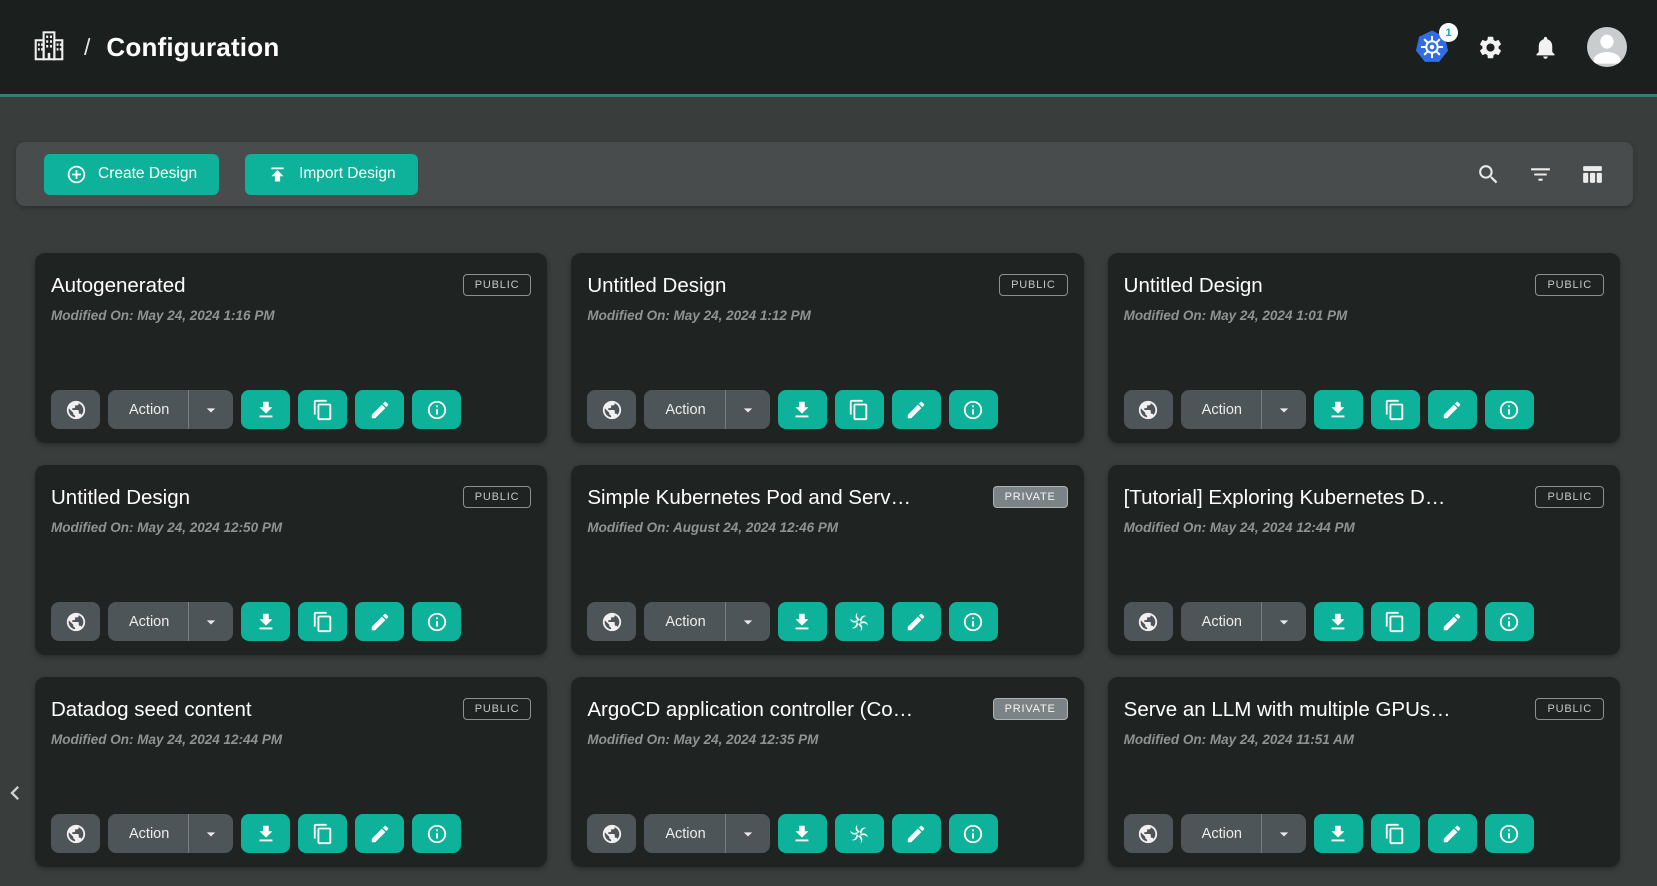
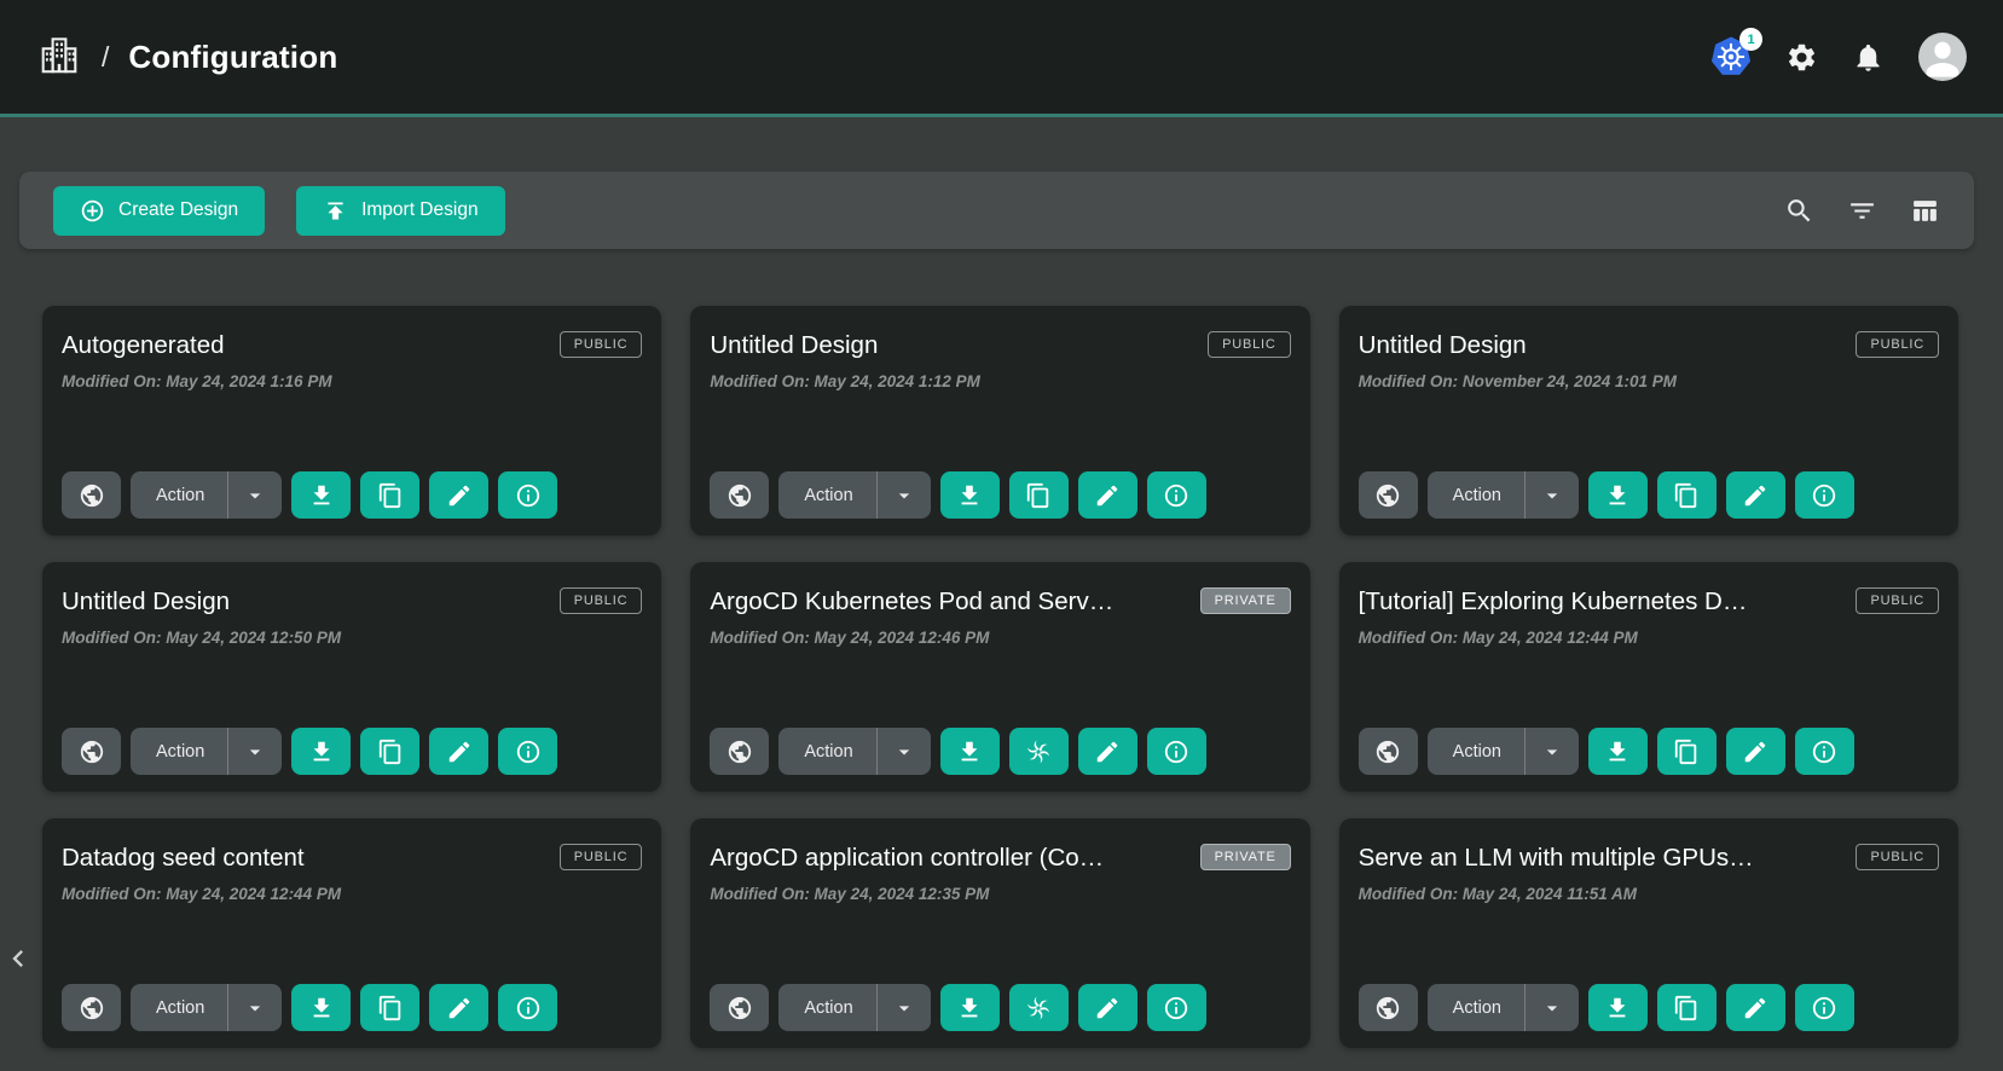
  /
  Configuration
  1
  Create Design
  Import Design
  Autogenerated
  PUBLIC
  Modified On: May 24, 2024 1:16 PM
  Action
  Untitled Design
  PUBLIC
  Modified On: May 24, 2024 1:12 PM
  Action
  Untitled Design
  PUBLIC
- Modified On: May 24, 2024 1:01 PM
+ Modified On: November 24, 2024 1:01 PM
  Action
  Untitled Design
  PUBLIC
  Modified On: May 24, 2024 12:50 PM
  Action
- Simple Kubernetes Pod and Serv…
+ ArgoCD Kubernetes Pod and Serv…
  PRIVATE
- Modified On: August 24, 2024 12:46 PM
+ Modified On: May 24, 2024 12:46 PM
  Action
  [Tutorial] Exploring Kubernetes D…
  PUBLIC
  Modified On: May 24, 2024 12:44 PM
  Action
  Datadog seed content
  PUBLIC
  Modified On: May 24, 2024 12:44 PM
  Action
  ArgoCD application controller (Co…
  PRIVATE
  Modified On: May 24, 2024 12:35 PM
  Action
  Serve an LLM with multiple GPUs…
  PUBLIC
  Modified On: May 24, 2024 11:51 AM
  Action
